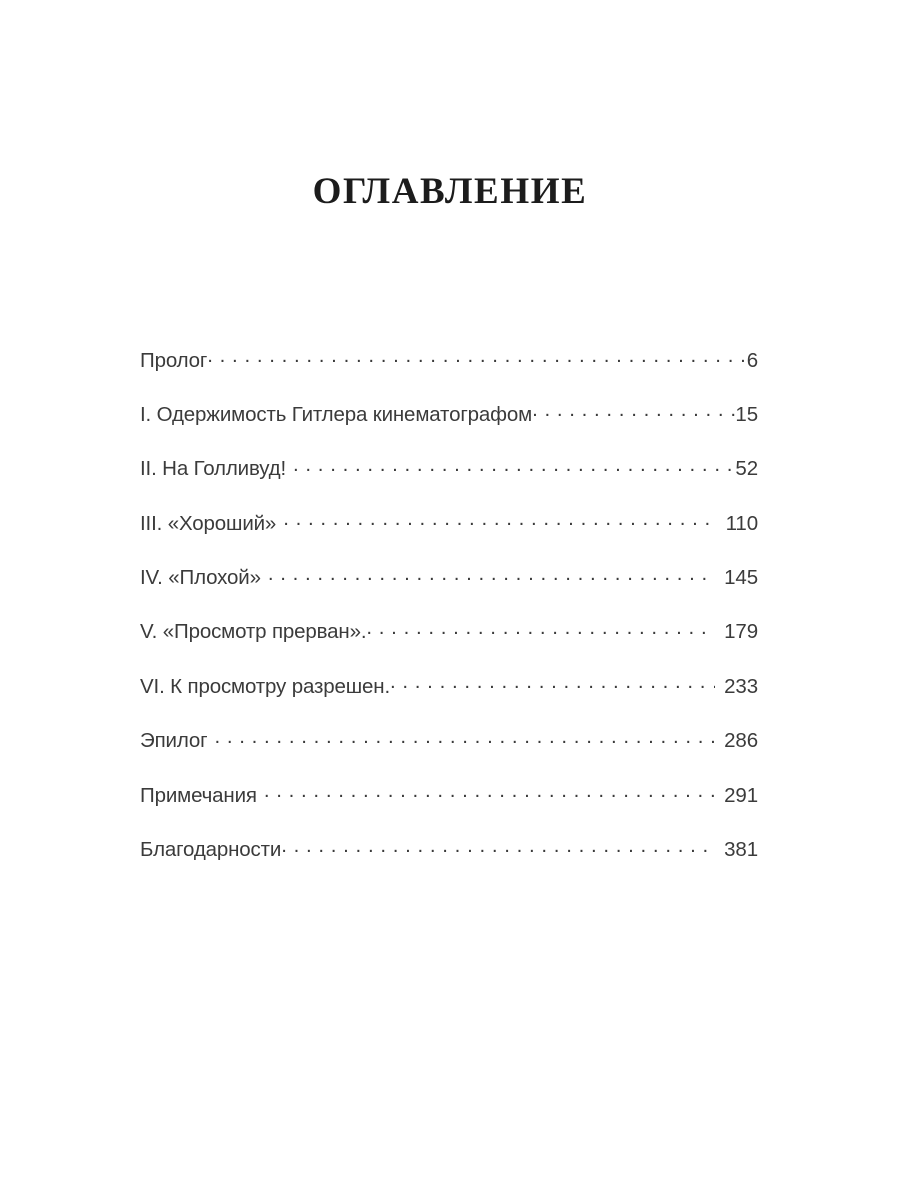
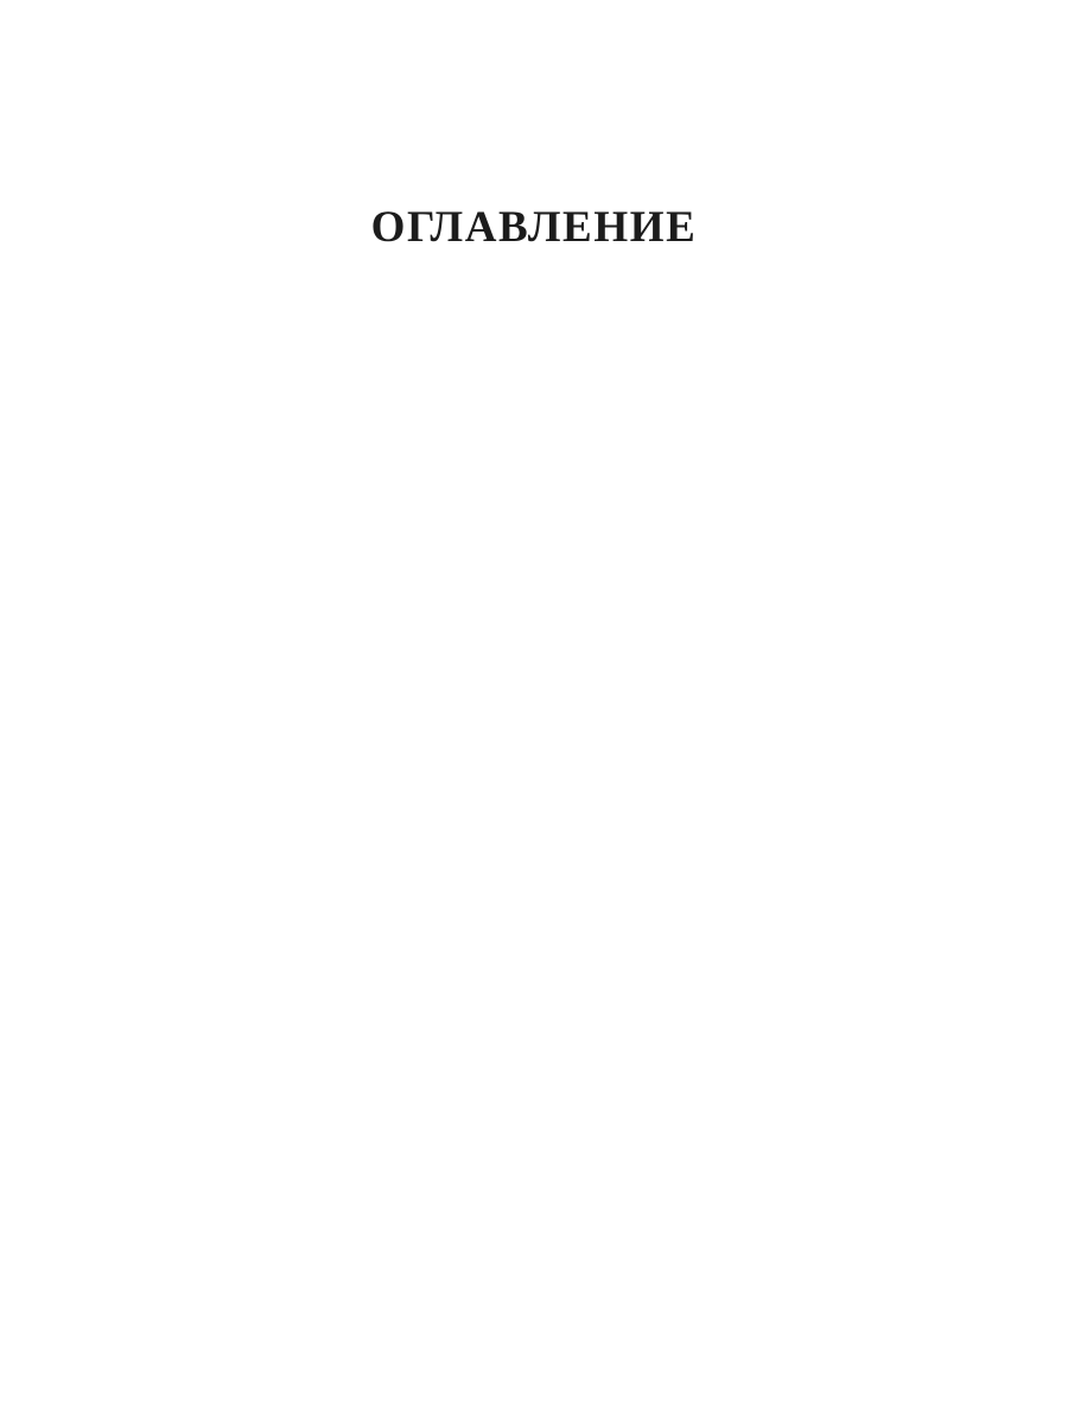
  ОГЛАВЛЕНИЕ
- Пролог
- 6
- I. Одержимость Гитлера кинематографом
- 15
- II. На Голливуд!
- 52
- III. «Хороший»
- 110
- IV. «Плохой»
- 145
- V. «Просмотр прерван».
- 179
- VI. К просмотру разрешен.
- 233
- Эпилог
- 286
- Примечания
- 291
- Благодарности
- 381
